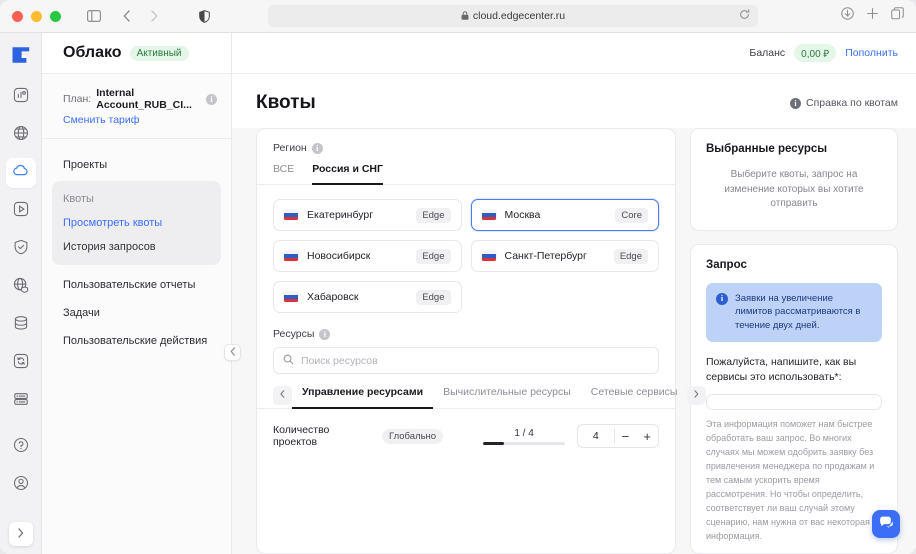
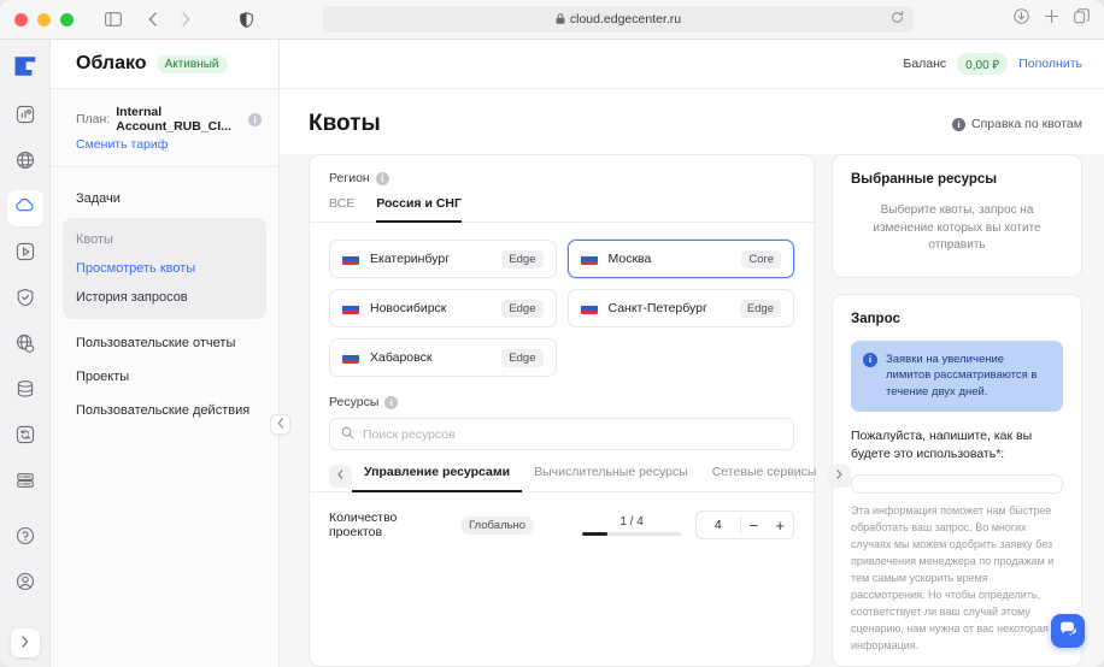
  cloud.edgecenter.ru
  Облако
  Активный
  План:
  Internal Account_RUB_CI...
  i
  Сменить тариф
- Проекты
+ Задачи
  Квоты
  Просмотреть квоты
  История запросов
  Пользовательские отчеты
- Задачи
+ Проекты
  Пользовательские действия
  Баланс
  0,00 ₽
  Пополнить
  Квоты
  i
  Справка по квотам
  Регион
  i
  ВСЕ
  Россия и СНГ
  Екатеринбург
  Edge
  Москва
  Core
  Новосибирск
  Edge
  Санкт-Петербург
  Edge
  Хабаровск
  Edge
  Ресурсы
  i
  Поиск ресурсов
  Управление ресурсами
  Вычислительные ресурсы
  Сетевые сервисы
  Количество проектов
  Глобально
  1 / 4
  4
  −
  +
  Выбранные ресурсы
  Выберите квоты, запрос на изменение которых вы хотите отправить
  Запрос
  i
  Заявки на увеличение лимитов рассматриваются в течение двух дней.
- Пожалуйста, напишите, как вы сервисы это использовать*:
+ Пожалуйста, напишите, как вы будете это использовать*:
  Эта информация поможет нам быстрее обработать ваш запрос. Во многих случаях мы можем одобрить заявку без привлечения менеджера по продажам и тем самым ускорить время рассмотрения. Но чтобы определить, соответствует ли ваш случай этому сценарию, нам нужна от вас некоторая информация.
